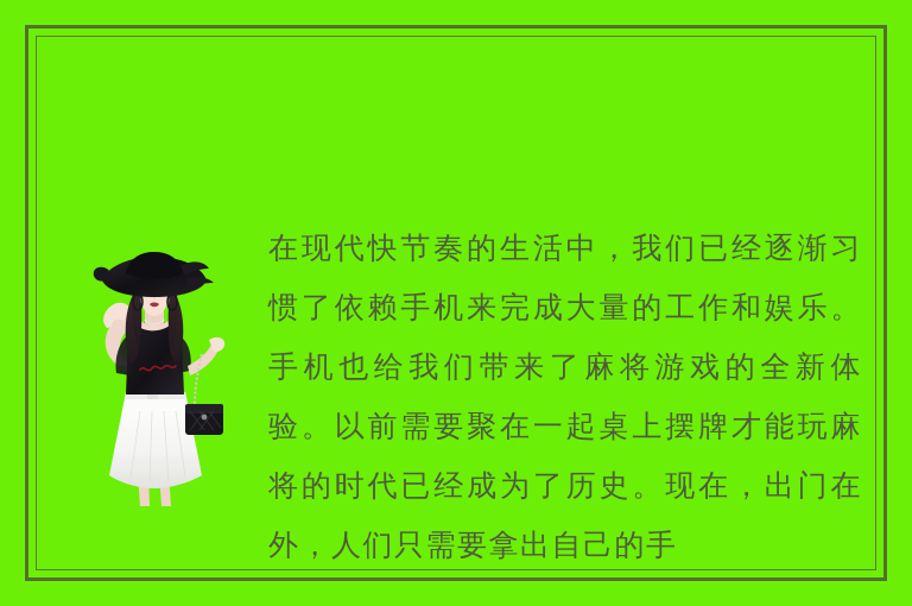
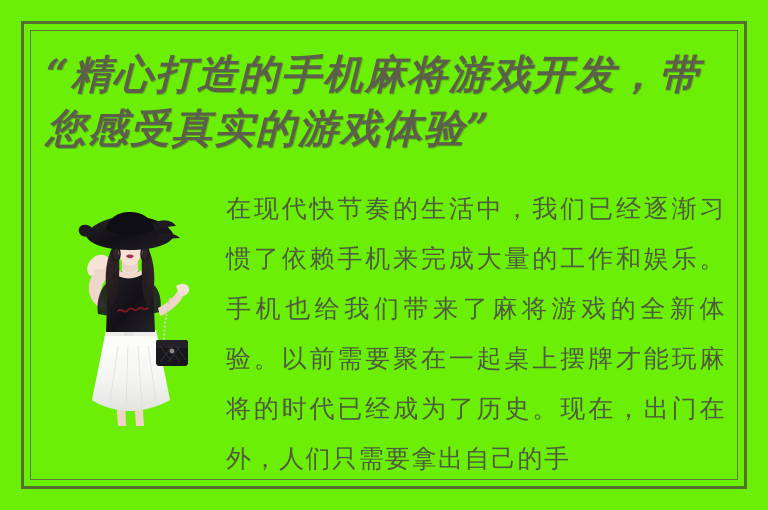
+ “精心打造的手机麻将游戏开发，带您感受真实的游戏体验”
  在现代快节奏的生活中，我们已经逐渐习惯了依赖手机来完成大量的工作和娱乐。手机也给我们带来了麻将游戏的全新体验。以前需要聚在一起桌上摆牌才能玩麻将的时代已经成为了历史。现在，出门在外，人们只需要拿出自己的手
